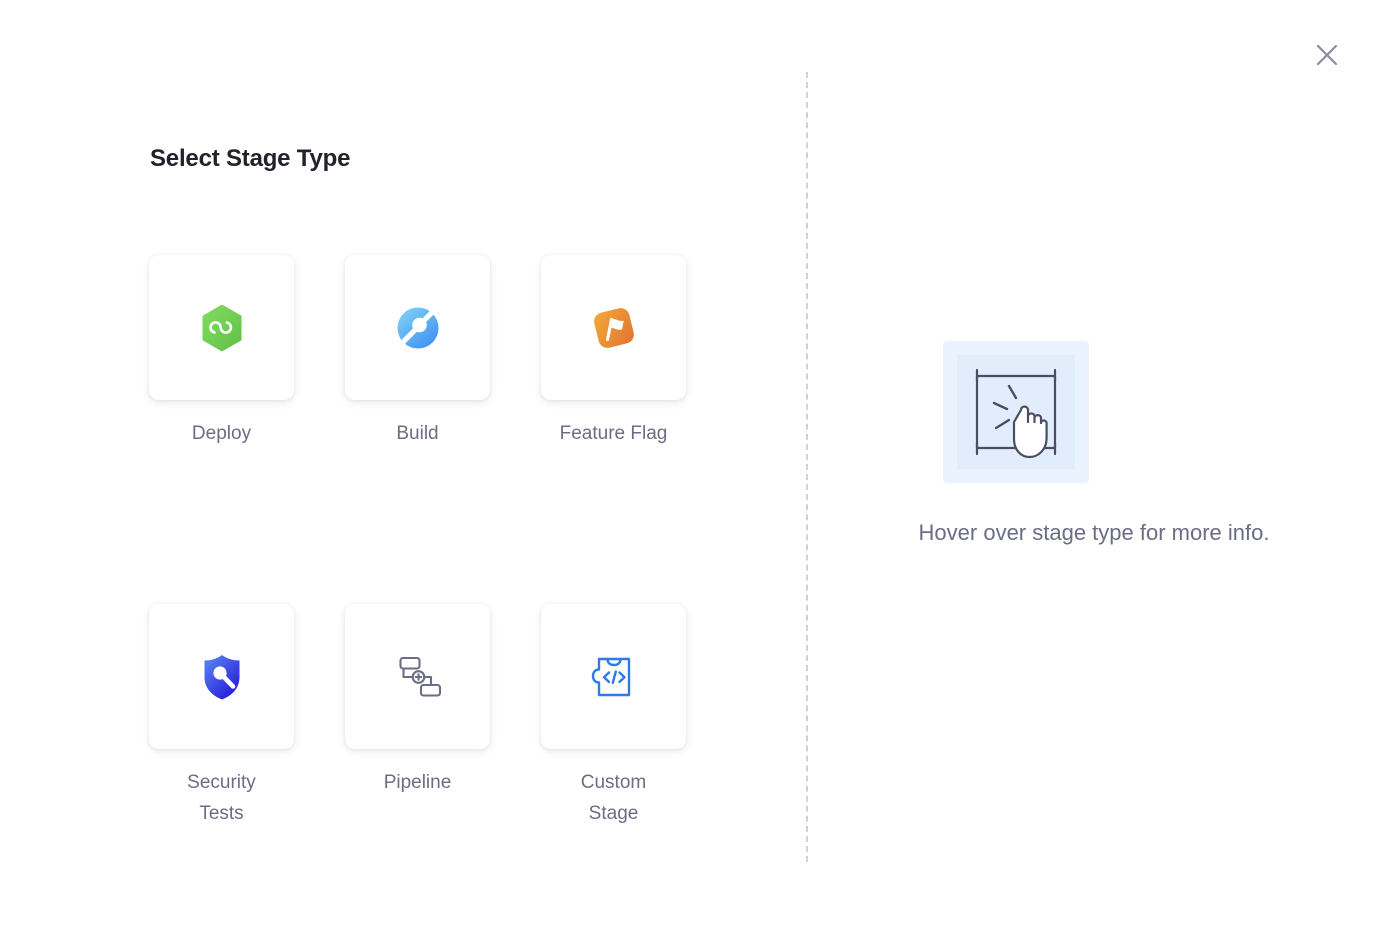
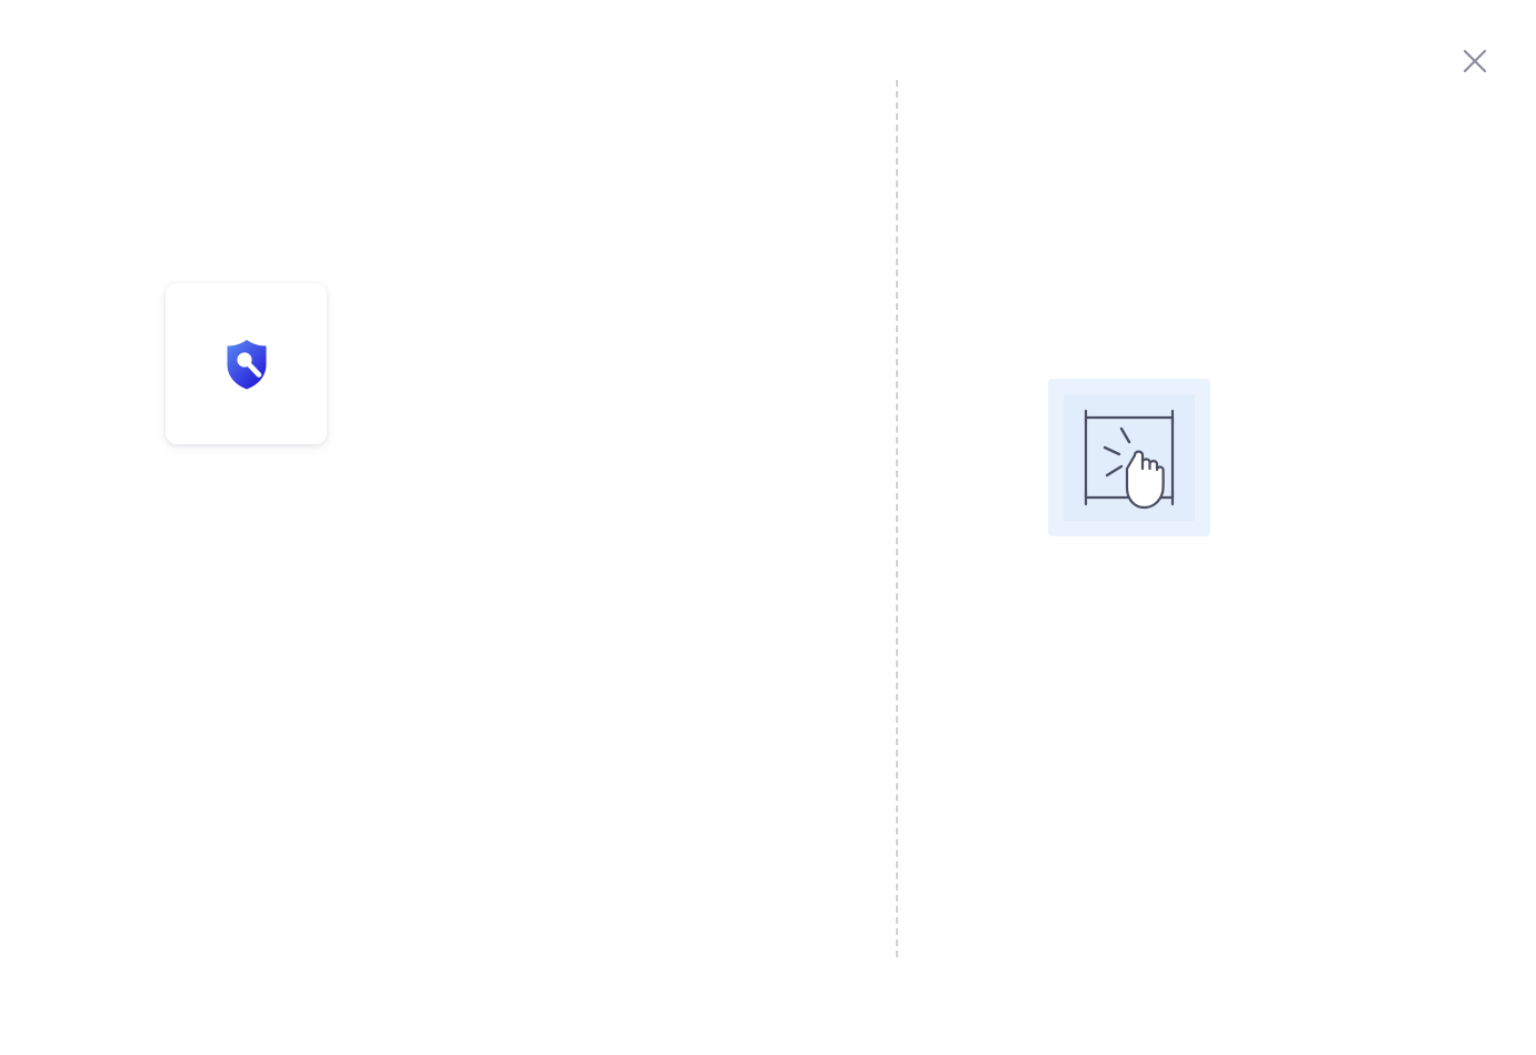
- Select Stage Type
- Deploy
- Build
- Feature Flag
- Security Tests
- Pipeline
- Custom Stage
- Hover over stage type for more info.
